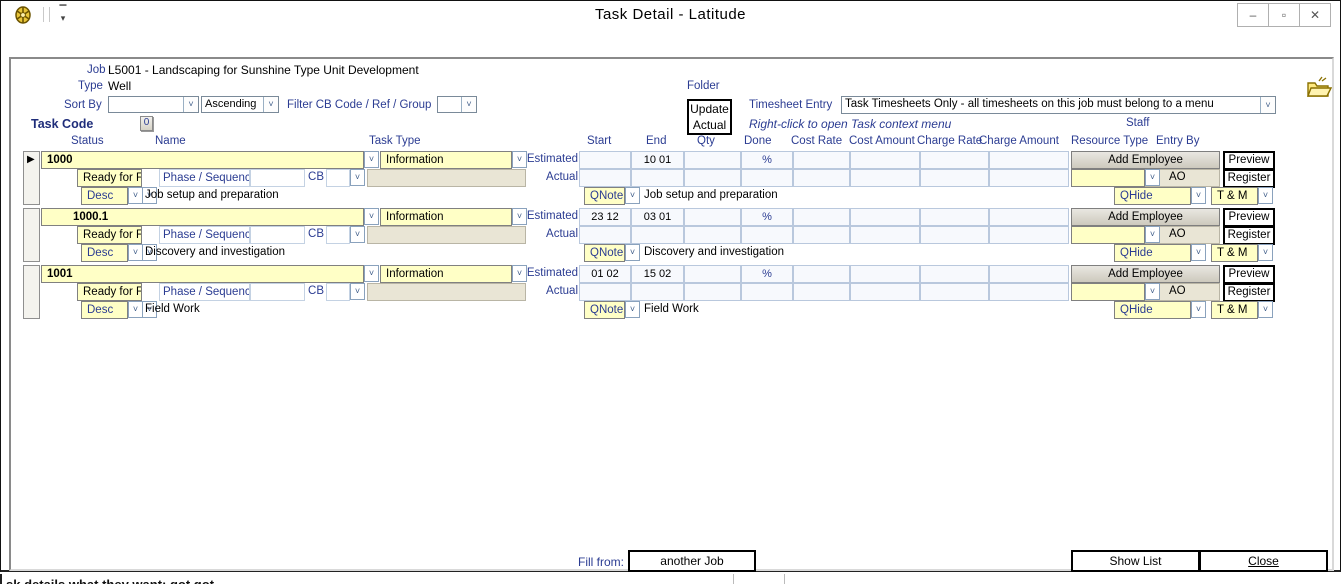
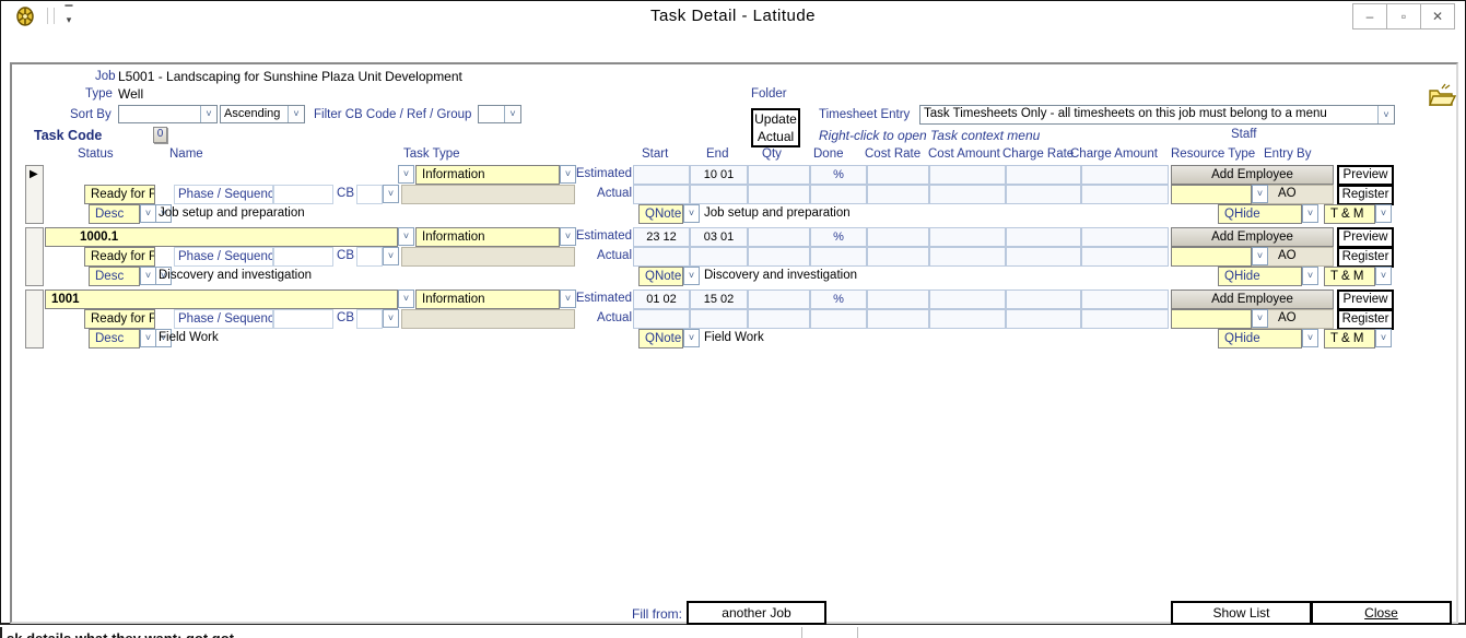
  ▔
  ▾
  Task Detail - Latitude
  –
  ▫
  ✕
  Job
- L5001 - Landscaping for Sunshine Type Unit Development
+ L5001 - Landscaping for Sunshine Plaza Unit Development
  Type
  Well
  Sort By
  ˅
  Ascending
  ˅
  Filter CB Code / Ref / Group
  ˅
  Task Code
  0
  Folder
  Update
  Actual
  Timesheet Entry
  Task Timesheets Only - all timesheets on this job must belong to a menu
  ˅
  Right-click to open Task context menu
  Staff
  Status
  Name
  Task Type
  Start
  End
  Qty
  Done
  Cost Rate
  Cost Amount
  Charge Rate
  Charge Amount
  Resource Type
  Entry By
  ▶
- 1000
  ˅
  Information
  ˅
  Estimated
  %
  Add Employee
  Preview
  Ready for F
  ˅
  Phase / Sequenc
  CB
  ˅
  Actual
  ˅
  AO
  Register
  Desc
  ˅
  Job setup and preparation
  QNote
  ˅
  Job setup and preparation
  QHide
  ˅
  T & M
  ˅
  1000.1
  ˅
  Information
  ˅
  Estimated
  %
  Add Employee
  Preview
  Ready for F
  ˅
  Phase / Sequenc
  CB
  ˅
  Actual
  ˅
  AO
  Register
  Desc
  ˅
  Discovery and investigation
  QNote
  ˅
  Discovery and investigation
  QHide
  ˅
  T & M
  ˅
  1001
  ˅
  Information
  ˅
  Estimated
  %
  Add Employee
  Preview
  Ready for F
  ˅
  Phase / Sequenc
  CB
  ˅
  Actual
  ˅
  AO
  Register
  Desc
  ˅
  Field Work
  QNote
  ˅
  Field Work
  QHide
  ˅
  T & M
  ˅
  Fill from:
  another Job
  Show List
  Close
